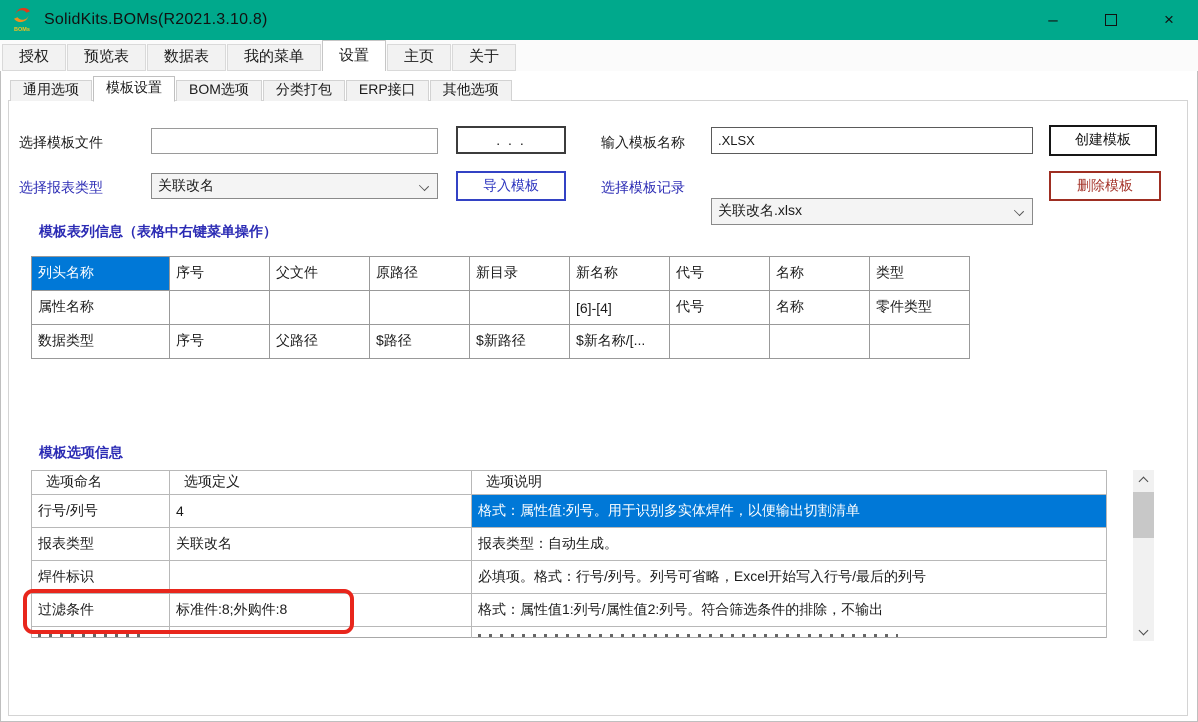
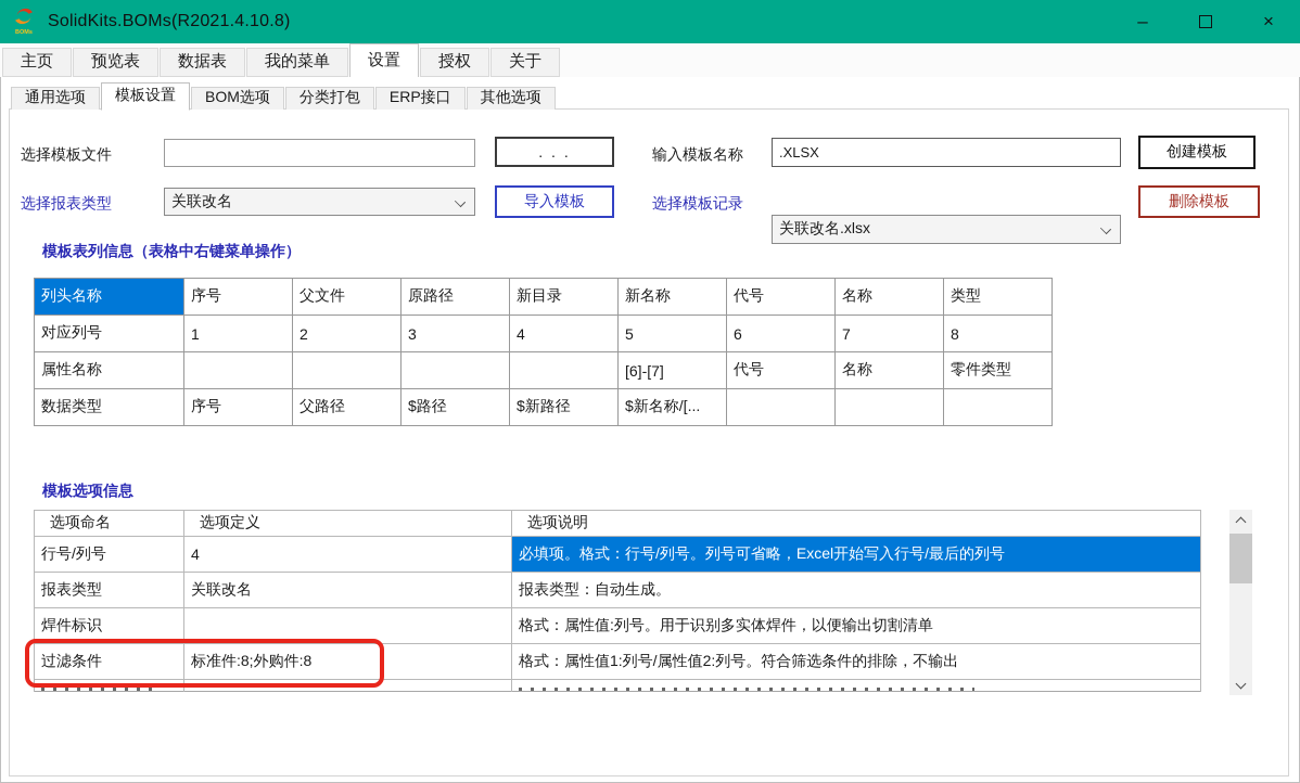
- SolidKits.BOMs(R2021.3.10.8)
+ SolidKits.BOMs(R2021.4.10.8)
  –
  ×
- 授权
+ 主页
  预览表
  数据表
  我的菜单
  设置
- 主页
+ 授权
  关于
  通用选项
  模板设置
  BOM选项
  分类打包
  ERP接口
  其他选项
  选择模板文件
  . . .
  输入模板名称
  .XLSX
  创建模板
  选择报表类型
  关联改名
  导入模板
  选择模板记录
  关联改名.xlsx
  删除模板
  模板表列信息（表格中右键菜单操作）
  列头名称	序号	父文件	原路径	新目录	新名称	代号	名称	类型
+ 对应列号	1	2	3	4	5	6	7	8
- 属性名称					[6]-[4]	代号	名称	零件类型
+ 属性名称					[6]-[7]	代号	名称	零件类型
  数据类型	序号	父路径	$路径	$新路径	$新名称/[...
  模板选项信息
  选项命名	选项定义	选项说明
- 行号/列号	4	格式：属性值:列号。用于识别多实体焊件，以便输出切割清单
+ 行号/列号	4	必填项。格式：行号/列号。列号可省略，Excel开始写入行号/最后的列号
  报表类型	关联改名	报表类型：自动生成。
- 焊件标识		必填项。格式：行号/列号。列号可省略，Excel开始写入行号/最后的列号
+ 焊件标识		格式：属性值:列号。用于识别多实体焊件，以便输出切割清单
  过滤条件	标准件:8;外购件:8	格式：属性值1:列号/属性值2:列号。符合筛选条件的排除，不输出
